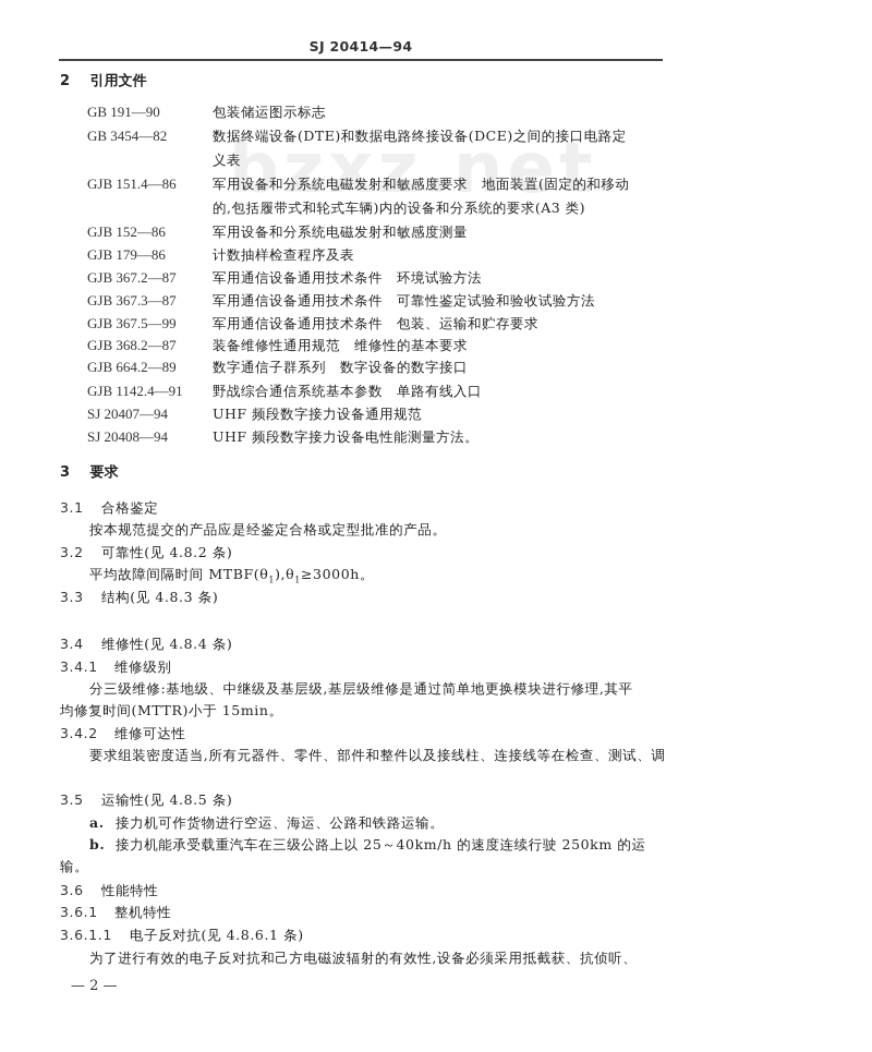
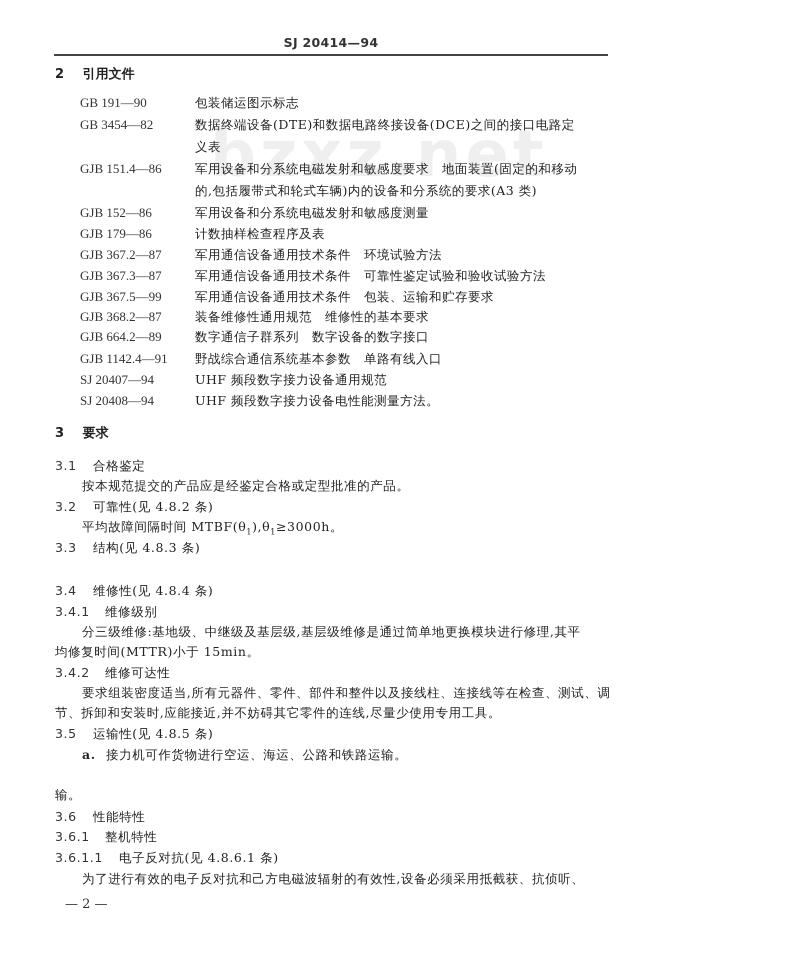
  SJ 20414—94
  bzxz.net
  2 引用文件
  GB 191—90
  包装储运图示标志
  GB 3454—82
  数据终端设备(DTE)和数据电路终接设备(DCE)之间的接口电路定
  义表
  GJB 151.4—86
  军用设备和分系统电磁发射和敏感度要求 地面装置(固定的和移动
  的,包括履带式和轮式车辆)内的设备和分系统的要求(A3 类)
  GJB 152—86
  军用设备和分系统电磁发射和敏感度测量
  GJB 179—86
  计数抽样检查程序及表
  GJB 367.2—87
  军用通信设备通用技术条件 环境试验方法
  GJB 367.3—87
  军用通信设备通用技术条件 可靠性鉴定试验和验收试验方法
  GJB 367.5—99
  军用通信设备通用技术条件 包装、运输和贮存要求
  GJB 368.2—87
  装备维修性通用规范 维修性的基本要求
  GJB 664.2—89
  数字通信子群系列 数字设备的数字接口
  GJB 1142.4—91
  野战综合通信系统基本参数 单路有线入口
  SJ 20407—94
  UHF 频段数字接力设备通用规范
  SJ 20408—94
  UHF 频段数字接力设备电性能测量方法。
  3 要求
  3.1 合格鉴定
  按本规范提交的产品应是经鉴定合格或定型批准的产品。
  3.2 可靠性(见 4.8.2 条)
  平均故障间隔时间 MTBF(θ1),θ1≥3000h。
  3.3 结构(见 4.8.3 条)
  3.4 维修性(见 4.8.4 条)
  3.4.1 维修级别
  分三级维修:基地级、中继级及基层级,基层级维修是通过简单地更换模块进行修理,其平
  均修复时间(MTTR)小于 15min。
  3.4.2 维修可达性
  要求组装密度适当,所有元器件、零件、部件和整件以及接线柱、连接线等在检查、测试、调
+ 节、拆卸和安装时,应能接近,并不妨碍其它零件的连线,尽量少使用专用工具。
  3.5 运输性(见 4.8.5 条)
  a. 接力机可作货物进行空运、海运、公路和铁路运输。
- b. 接力机能承受载重汽车在三级公路上以 25～40km/h 的速度连续行驶 250km 的运
  输。
  3.6 性能特性
  3.6.1 整机特性
  3.6.1.1 电子反对抗(见 4.8.6.1 条)
  为了进行有效的电子反对抗和己方电磁波辐射的有效性,设备必须采用抵截获、抗侦听、
  — 2 —
